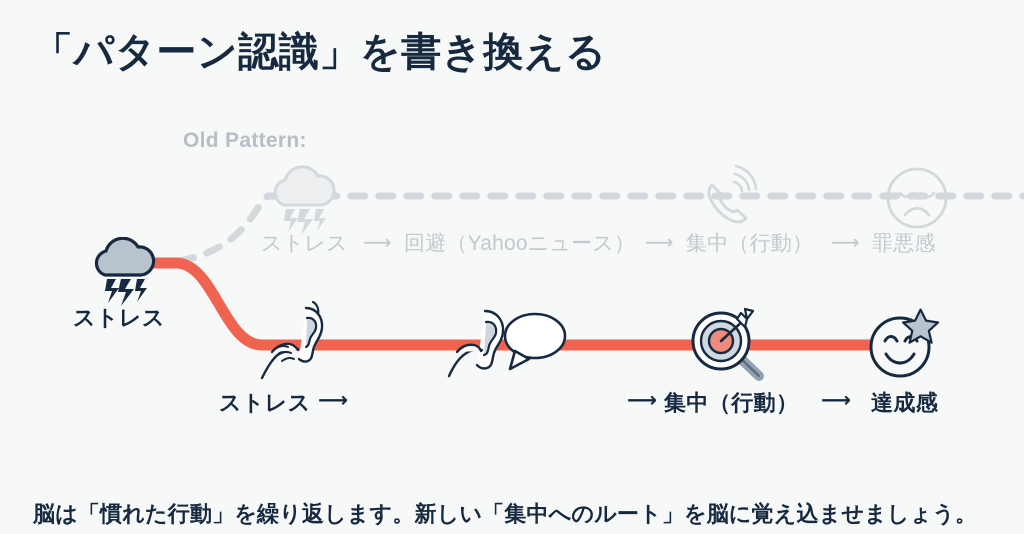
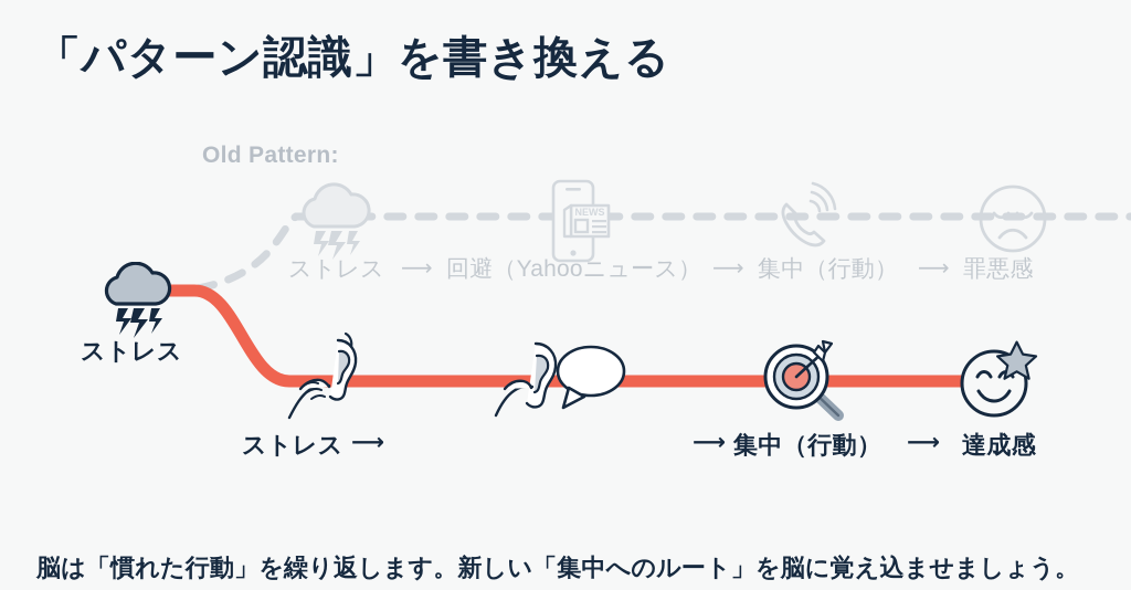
  「パターン認識」を書き換える
  Old Pattern:
+ NEWS
  ストレス
  ⟶
  回避（Yahooニュース）
  ⟶
  集中（行動）
  ⟶
  罪悪感
  ストレス
  ストレス
  ⟶
  ⟶
  集中（行動）
  ⟶
  達成感
  脳は「慣れた行動」を繰り返します。新しい「集中へのルート」を脳に覚え込ませましょう。
